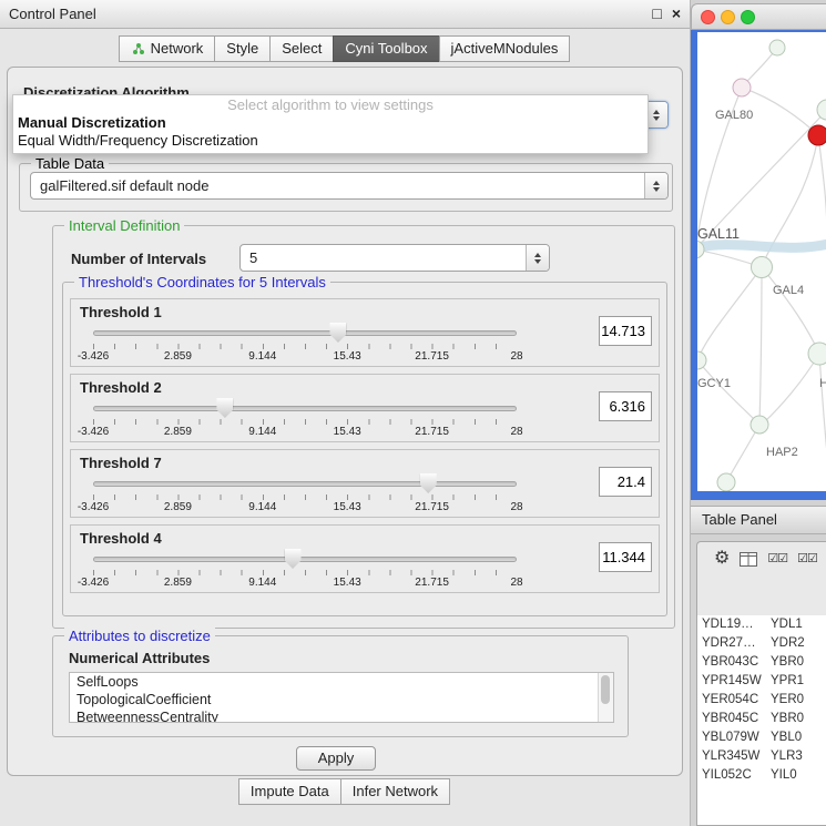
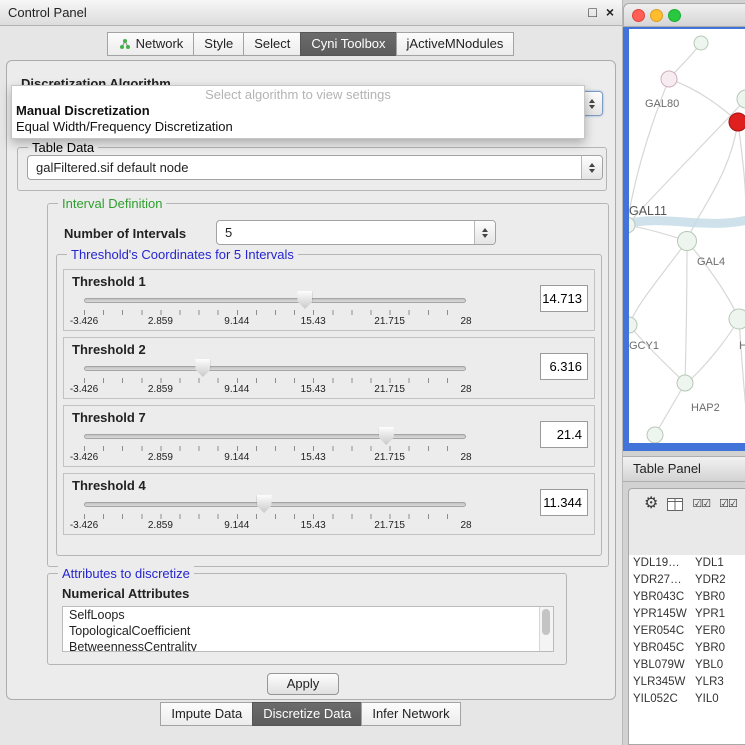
  Control Panel
  □ ×
  Network
  Style
  Select
  Cyni Toolbox
  jActiveMNodules
  Discretization Algorithm
  Select algorithm to view settings
  Manual Discretization
  Equal Width/Frequency Discretization
  Table Data
  galFiltered.sif default node
  Interval Definition
  Number of Intervals
  5
  Threshold's Coordinates for 5 Intervals
  Threshold 1
  -3.426
  2.859
  9.144
  15.43
  21.715
  28
  14.713
  Threshold 2
  -3.426
  2.859
  9.144
  15.43
  21.715
  28
  6.316
  Threshold 7
  -3.426
  2.859
  9.144
  15.43
  21.715
  28
  21.4
  Threshold 4
  -3.426
  2.859
  9.144
  15.43
  21.715
  28
  11.344
  Attributes to discretize
  Numerical Attributes
  SelfLoops
  TopologicalCoefficient
  BetweennessCentrality
  Apply
  Impute Data
+ Discretize Data
  Infer Network
  GAL80
  GAL11
  GAL4
  GCY1
  HAP2
  H
  Table Panel
  ⚙
  ☑☑
  ☑☑
  YDL19…
  YDL1
  YDR27…
  YDR2
  YBR043C
  YBR0
  YPR145W
  YPR1
  YER054C
  YER0
  YBR045C
  YBR0
  YBL079W
  YBL0
  YLR345W
  YLR3
  YIL052C
  YIL0
